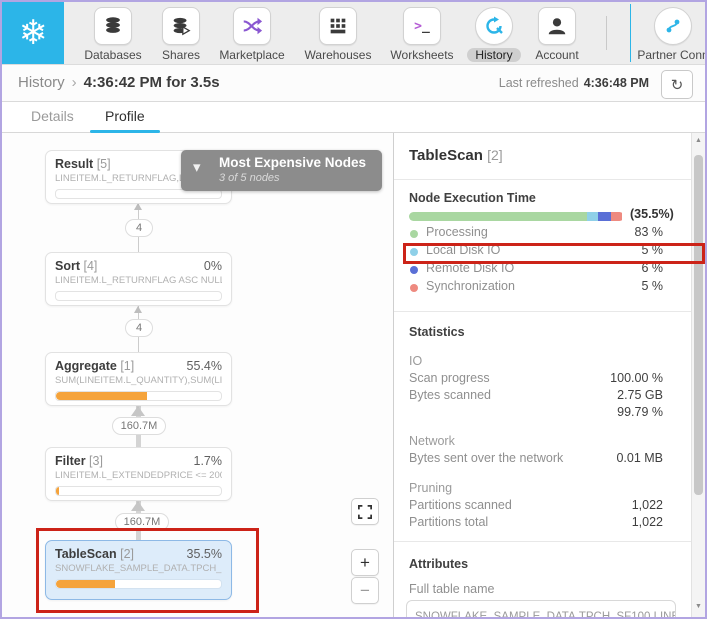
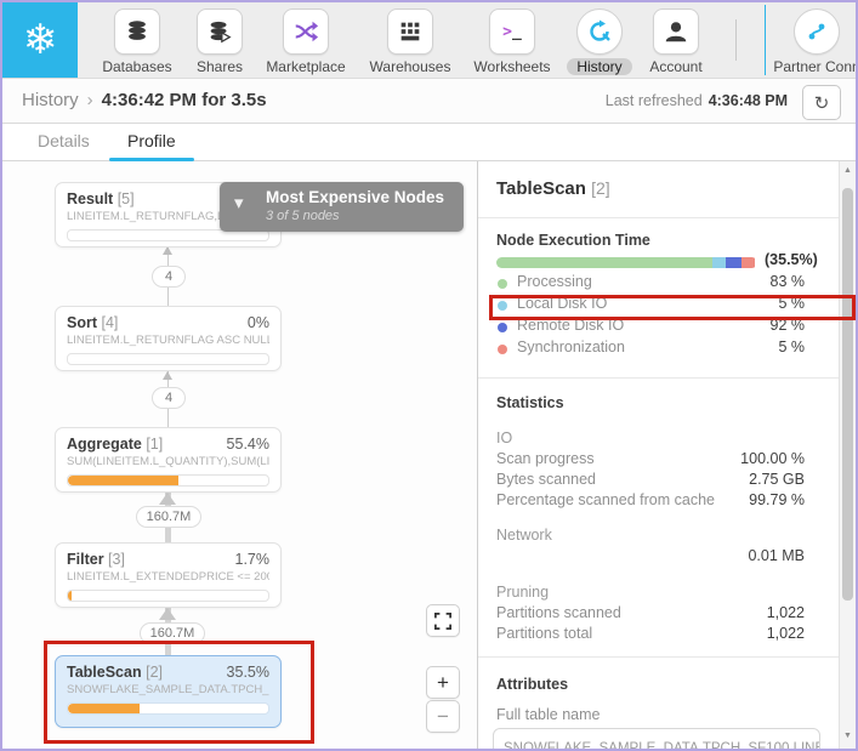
  ❄
  Databases
  Shares
  Marketplace
  Warehouses
  >_
  Worksheets
  History
  Account
  Partner Con
  History › 4:36:42 PM for 3.5s
  Last refreshed 4:36:48 PM
  ↻
  Details
  Profile
  4
  4
  160.7M
  160.7M
  Result [5]
  LINEITEM.L_RETURNFLAG,
  Sort [4]
  0%
  LINEITEM.L_RETURNFLAG ASC NUL
  Aggregate [1]
  55.4%
  SUM(LINEITEM.L_QUANTITY),SUM(LI
  Filter [3]
  1.7%
  LINEITEM.L_EXTENDEDPRICE <= 20
  TableScan [2]
  35.5%
  SNOWFLAKE_SAMPLE_DATA.TPCH_
  ▾
  Most Expensive Nodes
  3 of 5 nodes
  +
  −
  TableScan [2]
  Node Execution Time
  (35.5%)
  Processing
  83 %
  Local Disk IO
  5 %
  Remote Disk IO
- 6 %
+ 92 %
  Synchronization
  5 %
  Statistics
  IO
  Scan progress
  100.00 %
  Bytes scanned
  2.75 GB
+ Percentage scanned from cache
  99.79 %
  Network
- Bytes sent over the network
  0.01 MB
  Pruning
  Partitions scanned
  1,022
  Partitions total
  1,022
  Attributes
  Full table name
